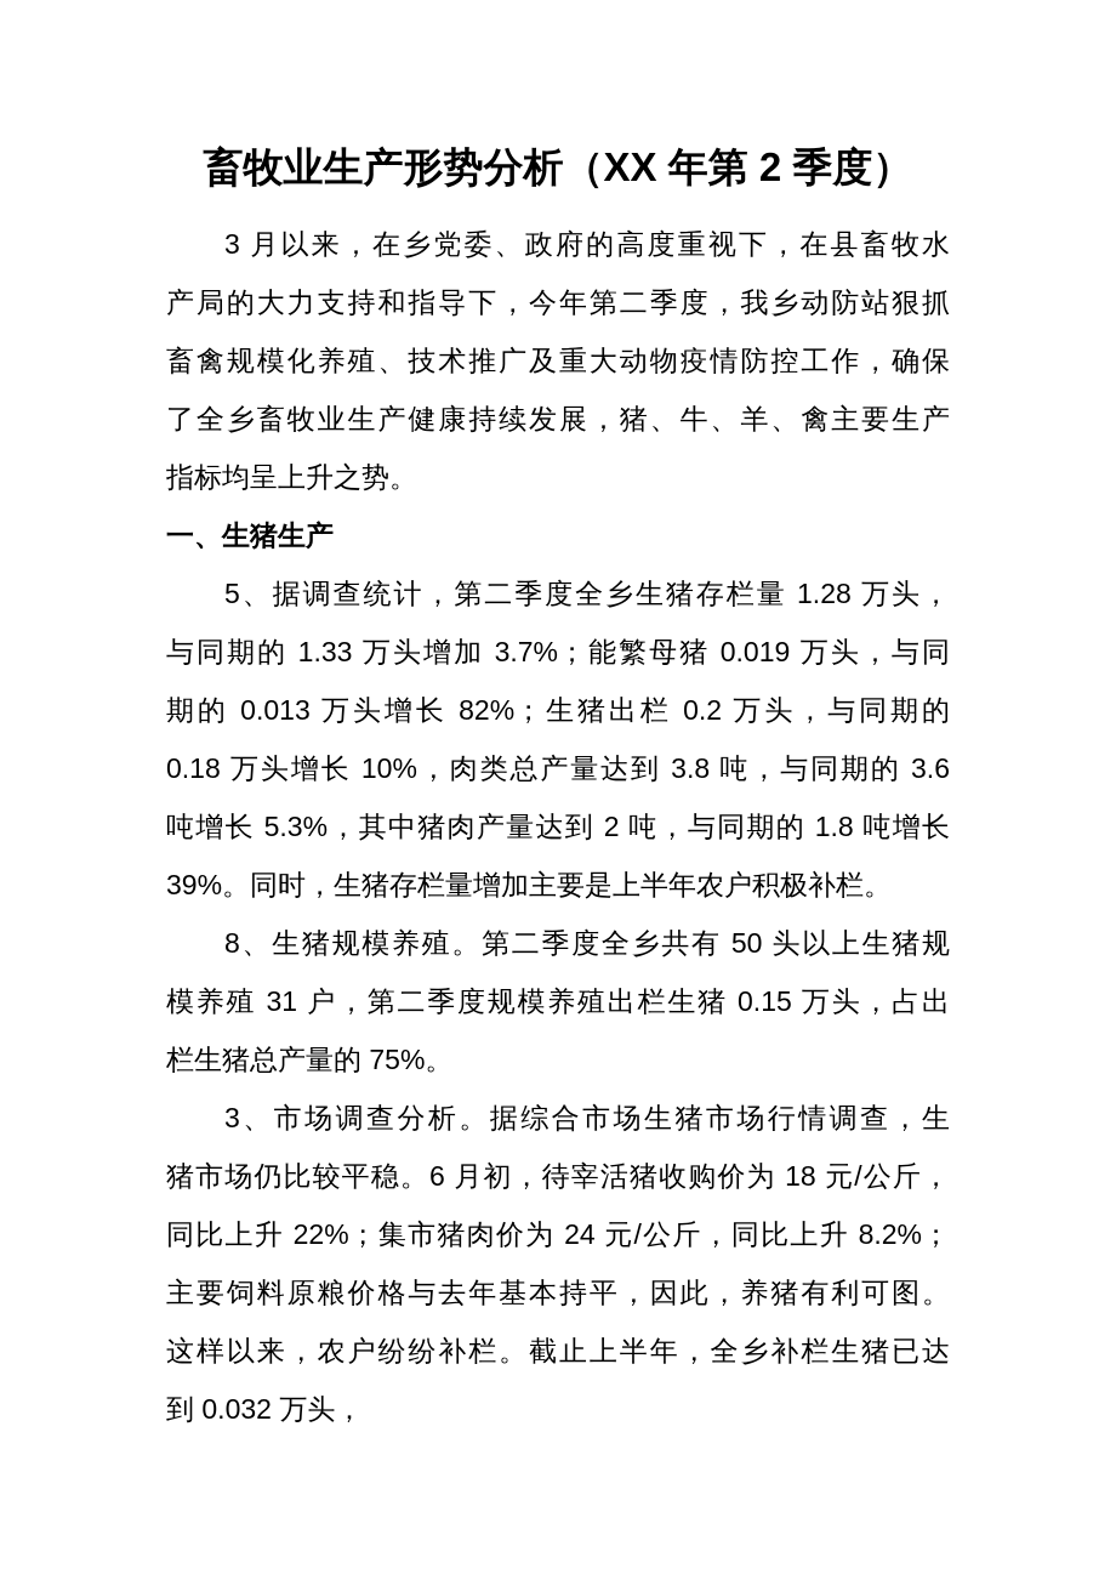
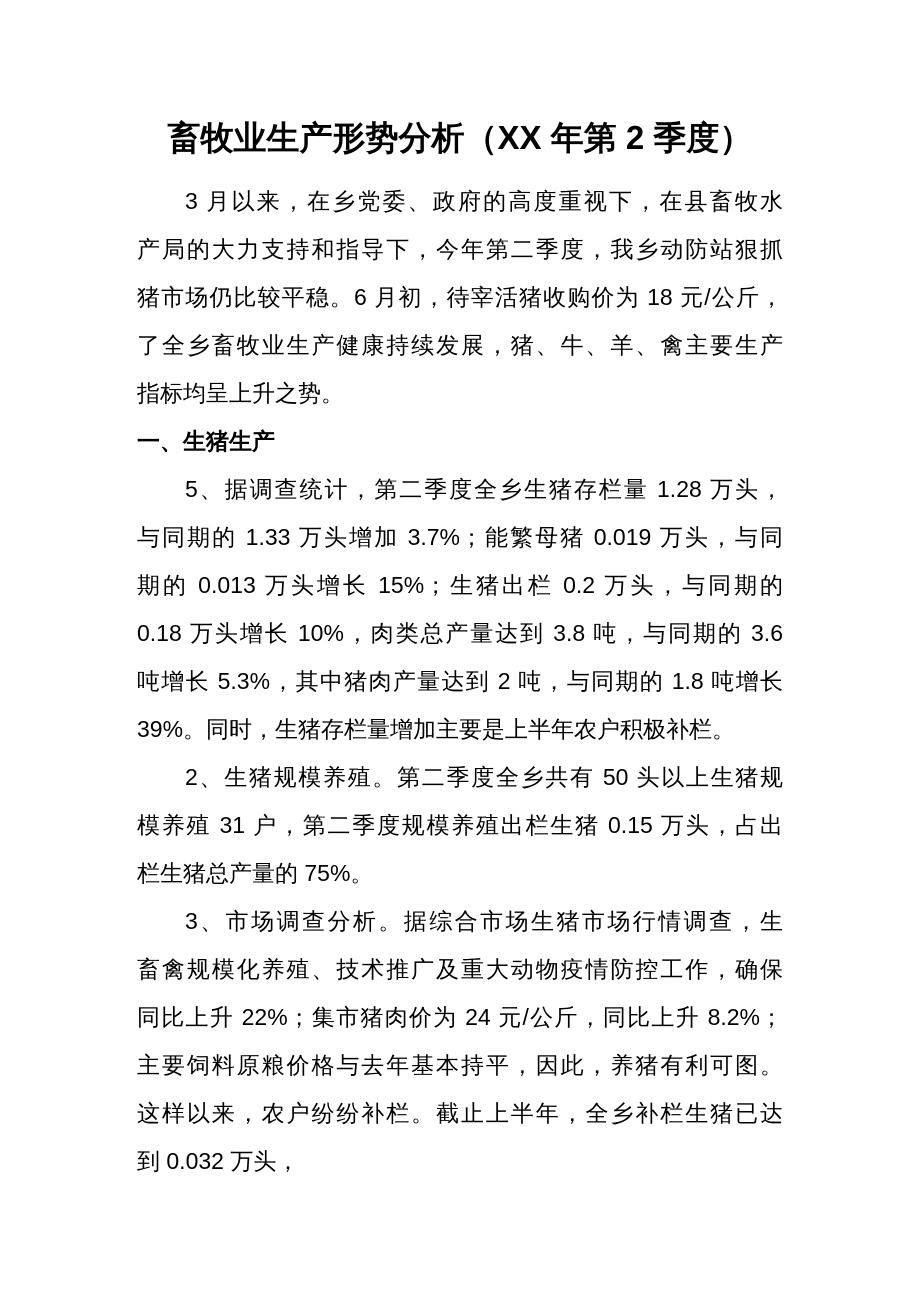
  畜牧业生产形势分析（XX 年第 2 季度）
  3 月以来，在乡党委、政府的高度重视下，在县畜牧水
  产局的大力支持和指导下，今年第二季度，我乡动防站狠抓
- 畜禽规模化养殖、技术推广及重大动物疫情防控工作，确保
+ 猪市场仍比较平稳。6 月初，待宰活猪收购价为 18 元/公斤，
  了全乡畜牧业生产健康持续发展，猪、牛、羊、禽主要生产
  指标均呈上升之势。
  一、生猪生产
  5、据调查统计，第二季度全乡生猪存栏量 1.28 万头，
  与同期的 1.33 万头增加 3.7%；能繁母猪 0.019 万头，与同
- 期的 0.013 万头增长 82%；生猪出栏 0.2 万头，与同期的
+ 期的 0.013 万头增长 15%；生猪出栏 0.2 万头，与同期的
  0.18 万头增长 10%，肉类总产量达到 3.8 吨，与同期的 3.6
  吨增长 5.3%，其中猪肉产量达到 2 吨，与同期的 1.8 吨增长
  39%。同时，生猪存栏量增加主要是上半年农户积极补栏。
- 8、生猪规模养殖。第二季度全乡共有 50 头以上生猪规
+ 2、生猪规模养殖。第二季度全乡共有 50 头以上生猪规
  模养殖 31 户，第二季度规模养殖出栏生猪 0.15 万头，占出
  栏生猪总产量的 75%。
  3、市场调查分析。据综合市场生猪市场行情调查，生
- 猪市场仍比较平稳。6 月初，待宰活猪收购价为 18 元/公斤，
+ 畜禽规模化养殖、技术推广及重大动物疫情防控工作，确保
  同比上升 22%；集市猪肉价为 24 元/公斤，同比上升 8.2%；
  主要饲料原粮价格与去年基本持平，因此，养猪有利可图。
  这样以来，农户纷纷补栏。截止上半年，全乡补栏生猪已达
  到 0.032 万头，
